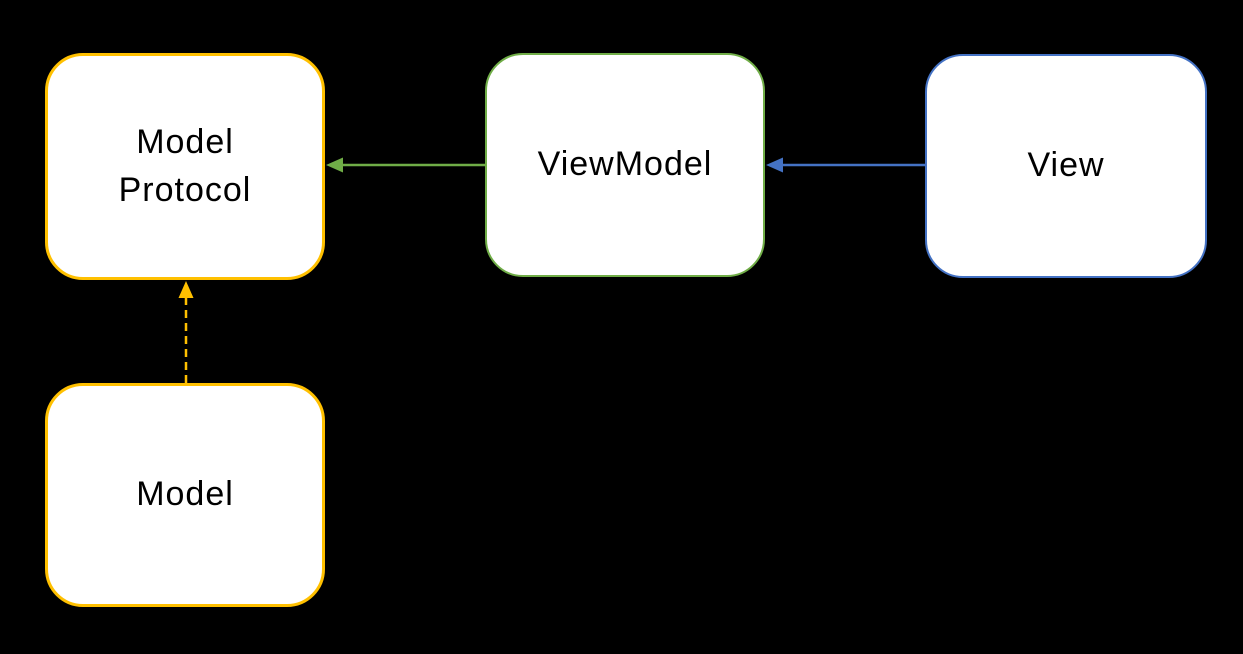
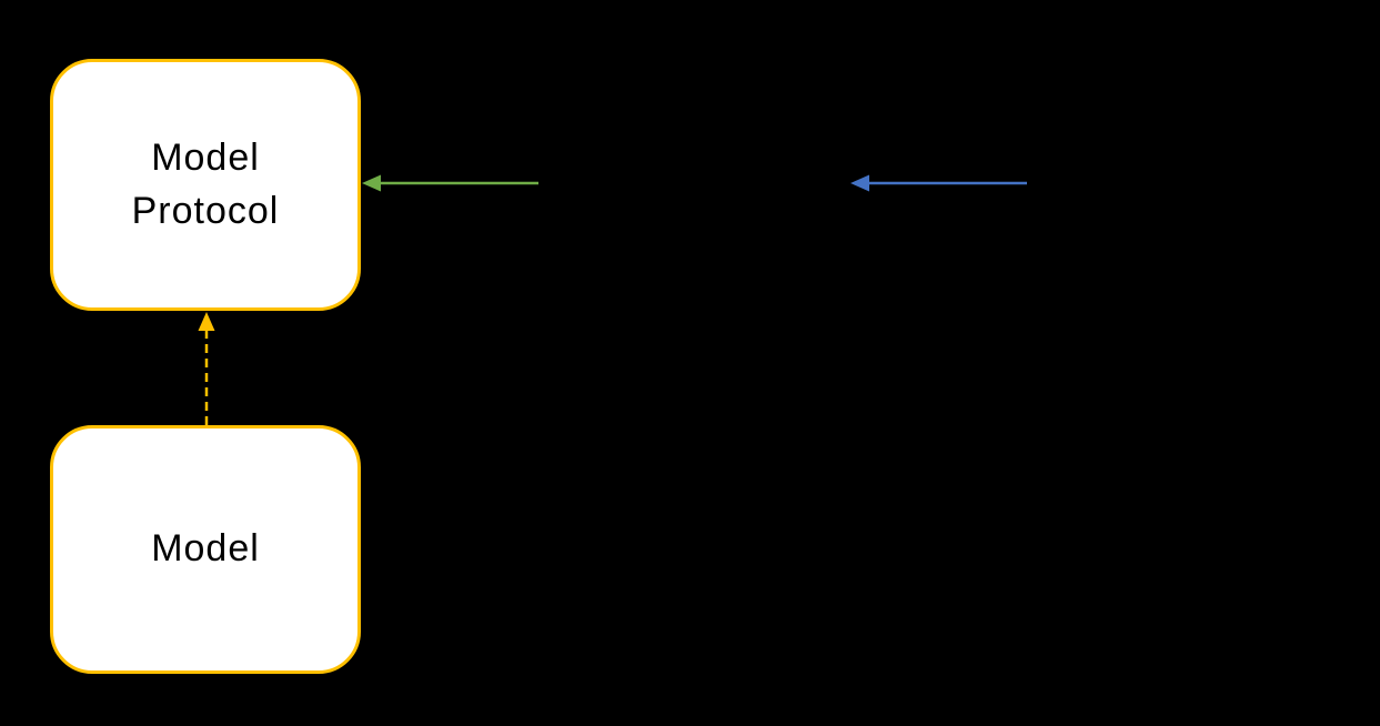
  Model
  Protocol
- ViewModel
- View
  Model
